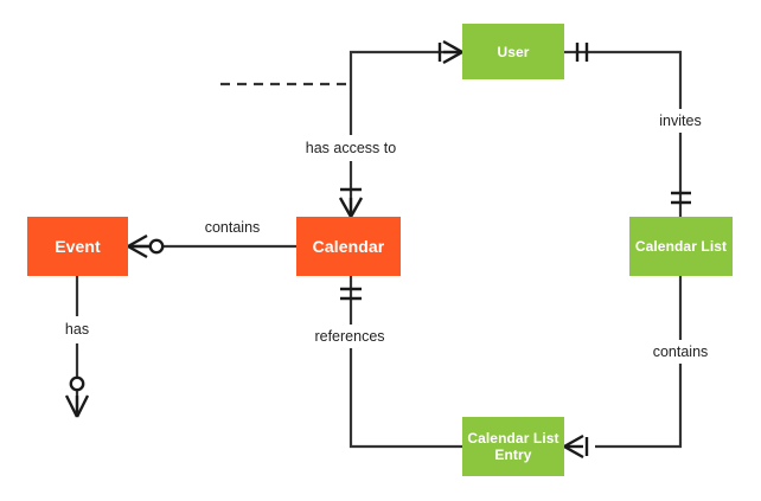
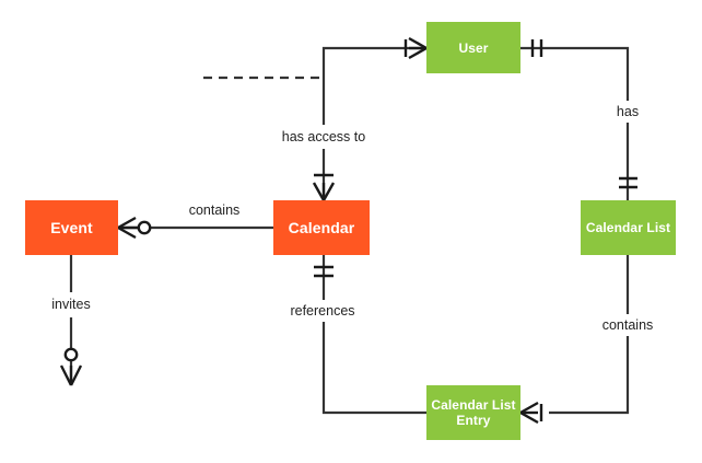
  User
  Event
  Calendar
  Calendar List
  Calendar List
  Entry
  contains
  has access to
- invites
+ has
  contains
  references
- has
+ invites
